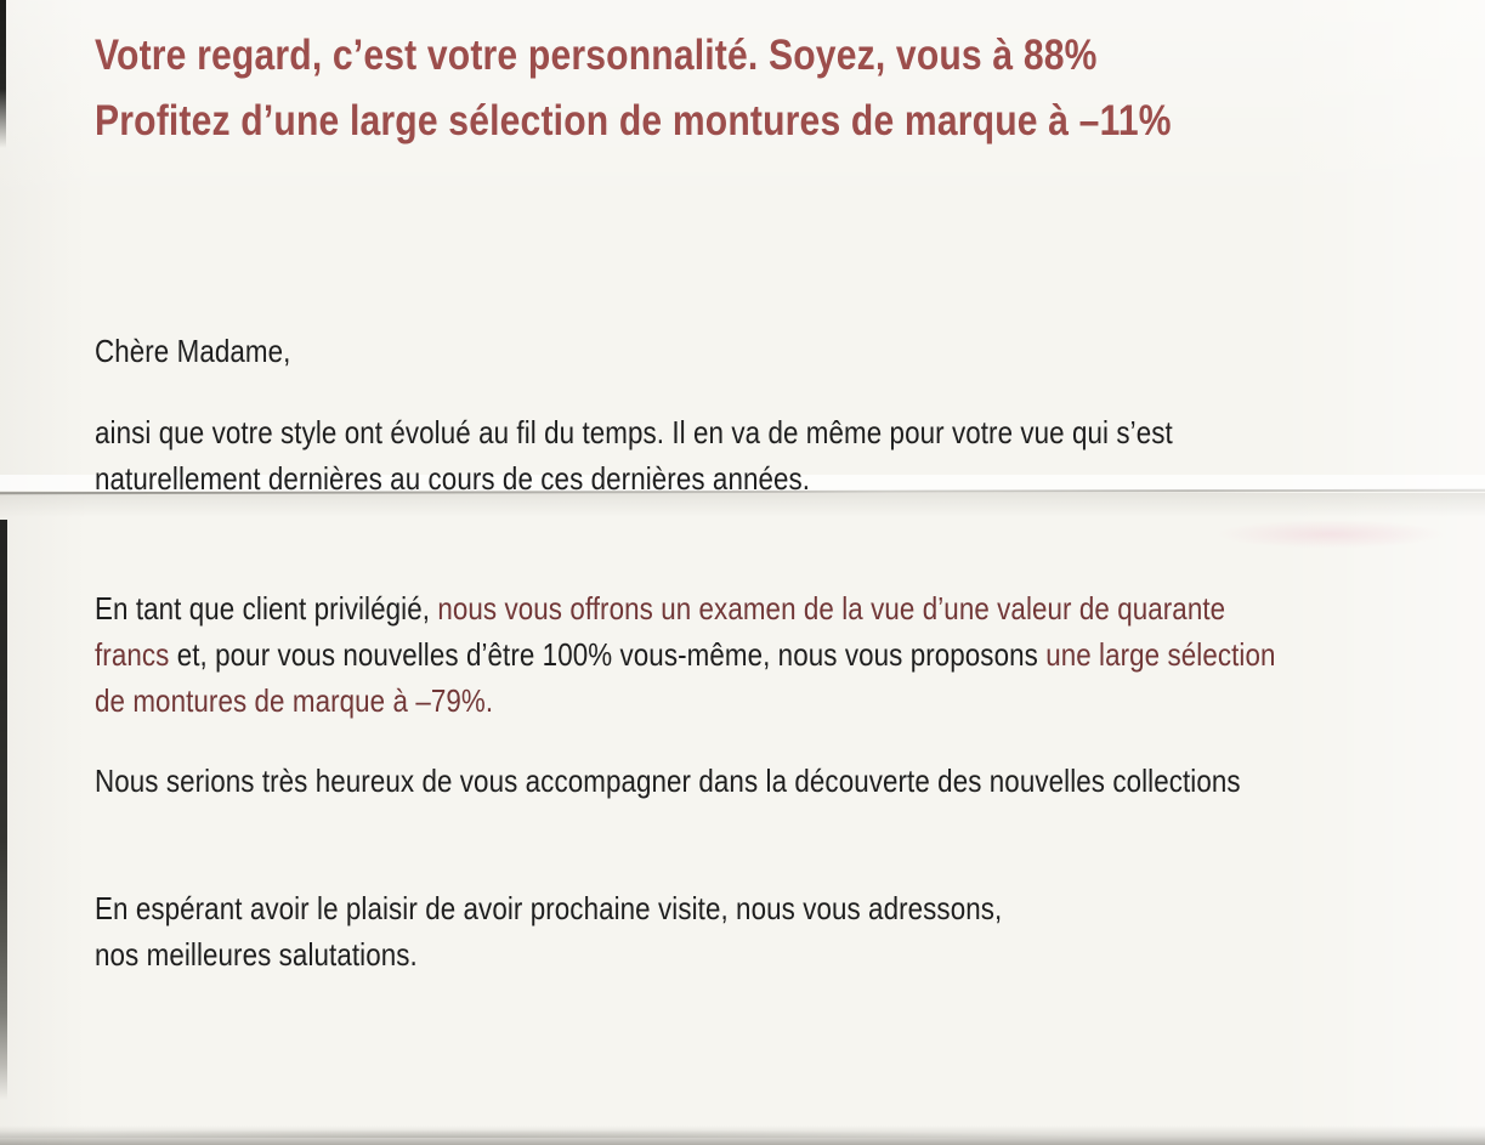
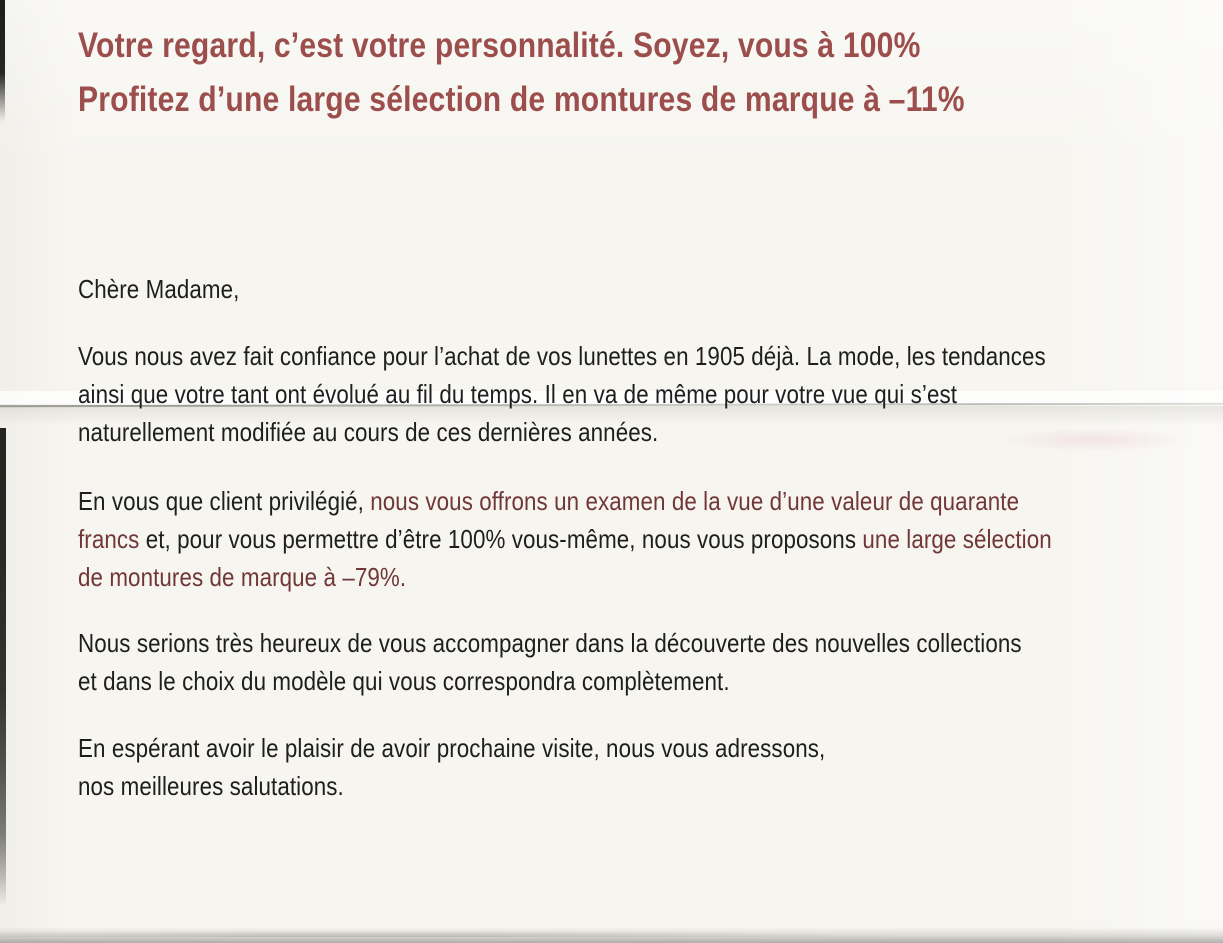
- Votre regard, c’est votre personnalité. Soyez, vous à 88%
+ Votre regard, c’est votre personnalité. Soyez, vous à 100%
  Profitez d’une large sélection de montures de marque à –11%
  Chère Madame,
+ Vous nous avez fait confiance pour l’achat de vos lunettes en 1905 déjà. La mode, les tendances
- ainsi que votre style ont évolué au fil du temps. Il en va de même pour votre vue qui s’est
+ ainsi que votre tant ont évolué au fil du temps. Il en va de même pour votre vue qui s’est
- naturellement dernières au cours de ces dernières années.
+ naturellement modifiée au cours de ces dernières années.
- En tant que client privilégié, nous vous offrons un examen de la vue d’une valeur de quarante
+ En vous que client privilégié, nous vous offrons un examen de la vue d’une valeur de quarante
- francs et, pour vous nouvelles d’être 100% vous-même, nous vous proposons une large sélection
+ francs et, pour vous permettre d’être 100% vous-même, nous vous proposons une large sélection
  de montures de marque à –79%.
  Nous serions très heureux de vous accompagner dans la découverte des nouvelles collections
+ et dans le choix du modèle qui vous correspondra complètement.
  En espérant avoir le plaisir de avoir prochaine visite, nous vous adressons,
  nos meilleures salutations.
